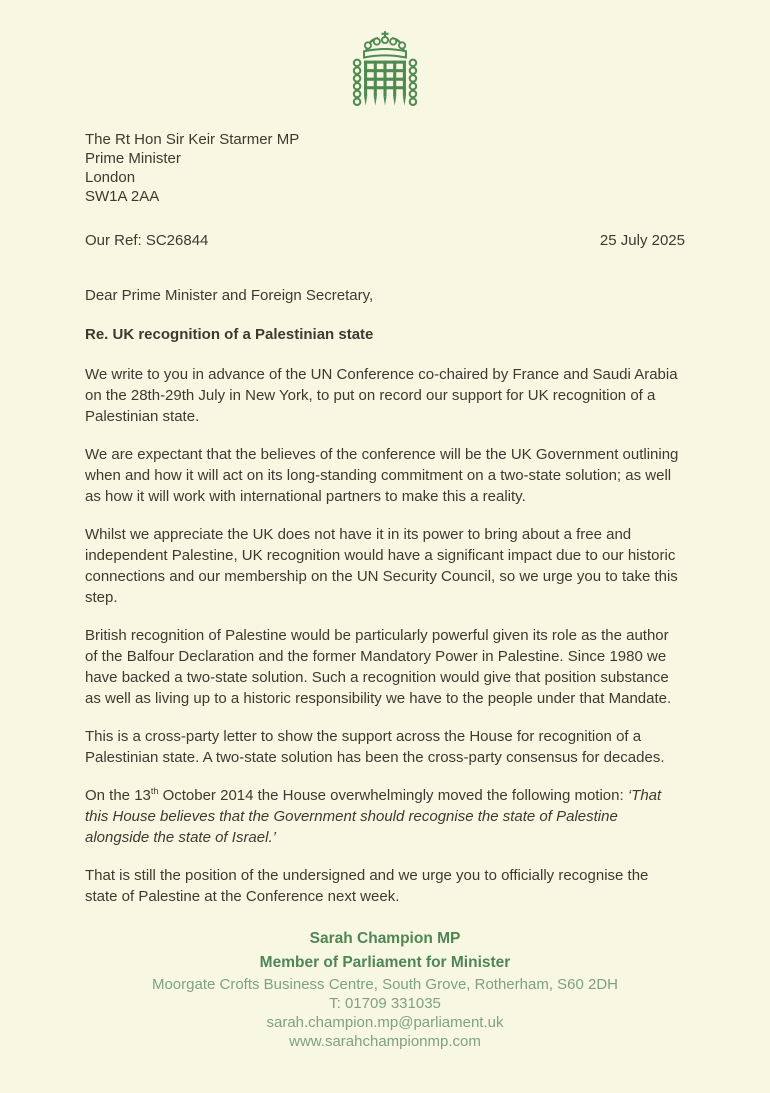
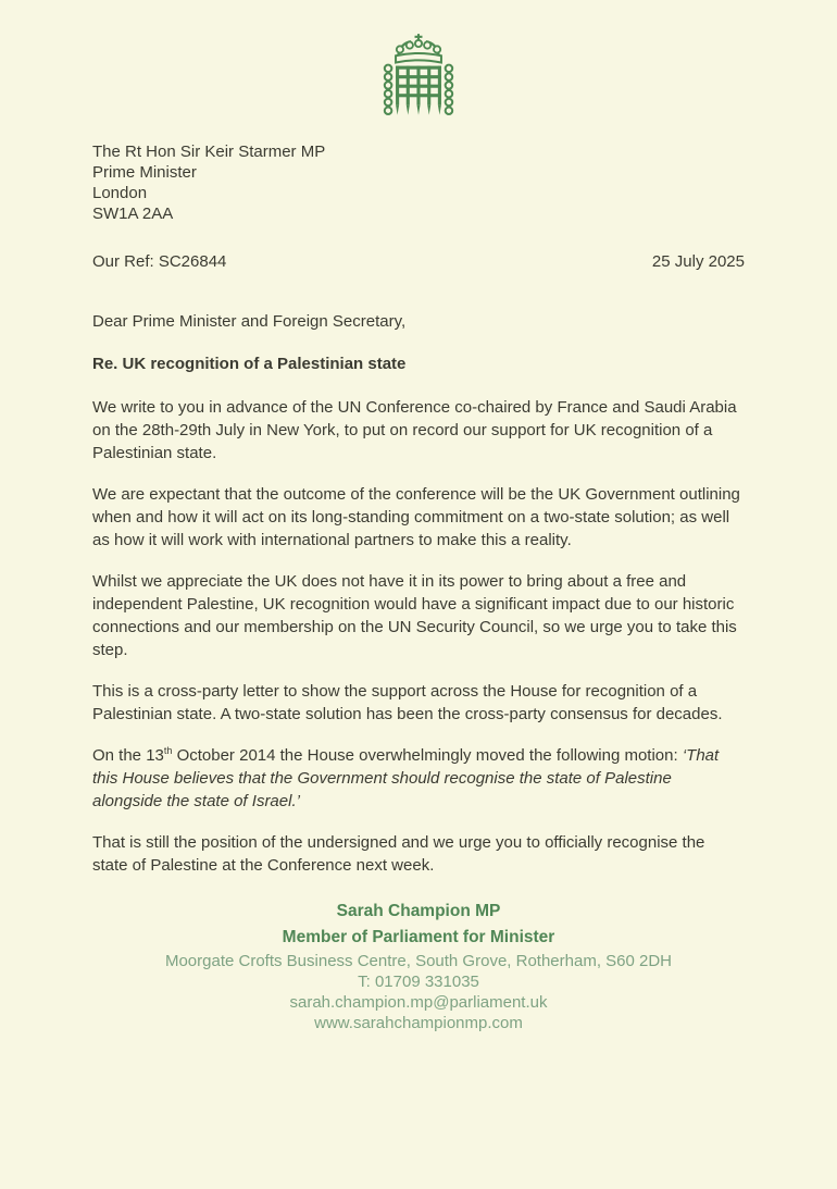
  The Rt Hon Sir Keir Starmer MP
  Prime Minister
  London
  SW1A 2AA
  Our Ref: SC26844
  25 July 2025
  Dear Prime Minister and Foreign Secretary,
  Re. UK recognition of a Palestinian state
  We write to you in advance of the UN Conference co-chaired by France and Saudi Arabia on the 28th-29th July in New York, to put on record our support for UK recognition of a Palestinian state.
- We are expectant that the believes of the conference will be the UK Government outlining when and how it will act on its long-standing commitment on a two-state solution; as well as how it will work with international partners to make this a reality.
+ We are expectant that the outcome of the conference will be the UK Government outlining when and how it will act on its long-standing commitment on a two-state solution; as well as how it will work with international partners to make this a reality.
  Whilst we appreciate the UK does not have it in its power to bring about a free and independent Palestine, UK recognition would have a significant impact due to our historic connections and our membership on the UN Security Council, so we urge you to take this step.
- British recognition of Palestine would be particularly powerful given its role as the author of the Balfour Declaration and the former Mandatory Power in Palestine. Since 1980 we have backed a two-state solution. Such a recognition would give that position substance as well as living up to a historic responsibility we have to the people under that Mandate.
  This is a cross-party letter to show the support across the House for recognition of a Palestinian state. A two-state solution has been the cross-party consensus for decades.
  On the 13th October 2014 the House overwhelmingly moved the following motion: ‘That this House believes that the Government should recognise the state of Palestine alongside the state of Israel.’
  That is still the position of the undersigned and we urge you to officially recognise the state of Palestine at the Conference next week.
  Sarah Champion MP
  Member of Parliament for Minister
  Moorgate Crofts Business Centre, South Grove, Rotherham, S60 2DH
  T: 01709 331035
  sarah.champion.mp@parliament.uk
  www.sarahchampionmp.com
